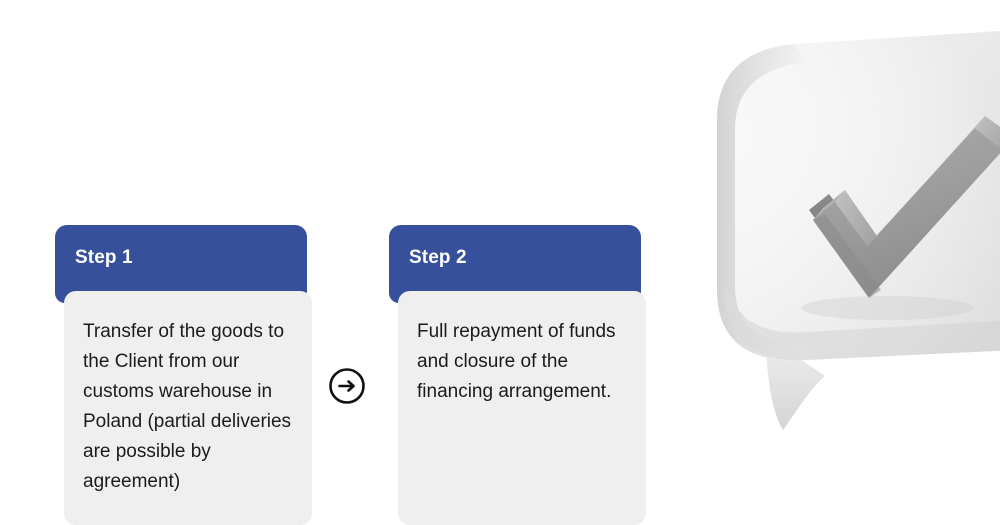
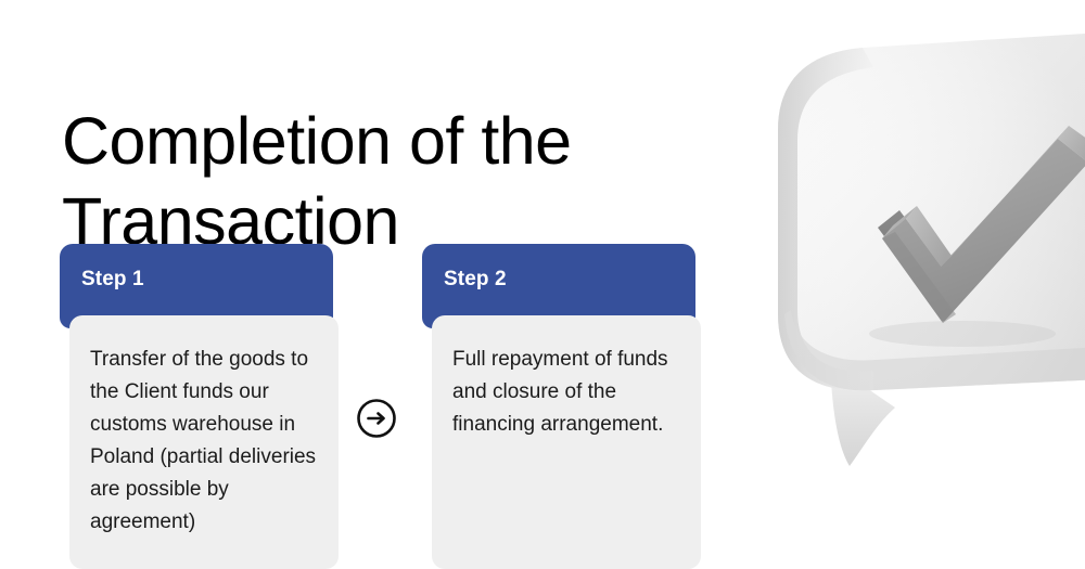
+ Completion of the
+ Transaction
  Step 1
- Transfer of the goods to the Client from our customs warehouse in Poland (partial deliveries are possible by agreement)
+ Transfer of the goods to the Client funds our customs warehouse in Poland (partial deliveries are possible by agreement)
  Step 2
  Full repayment of funds and closure of the financing arrangement.
